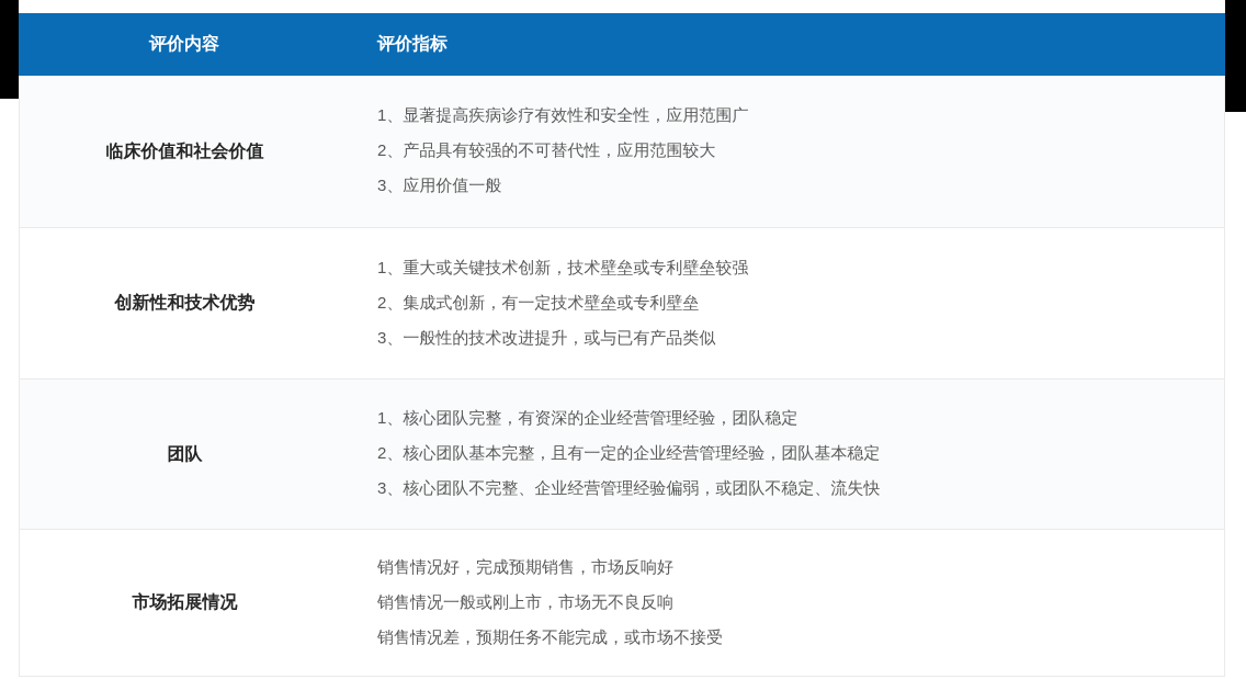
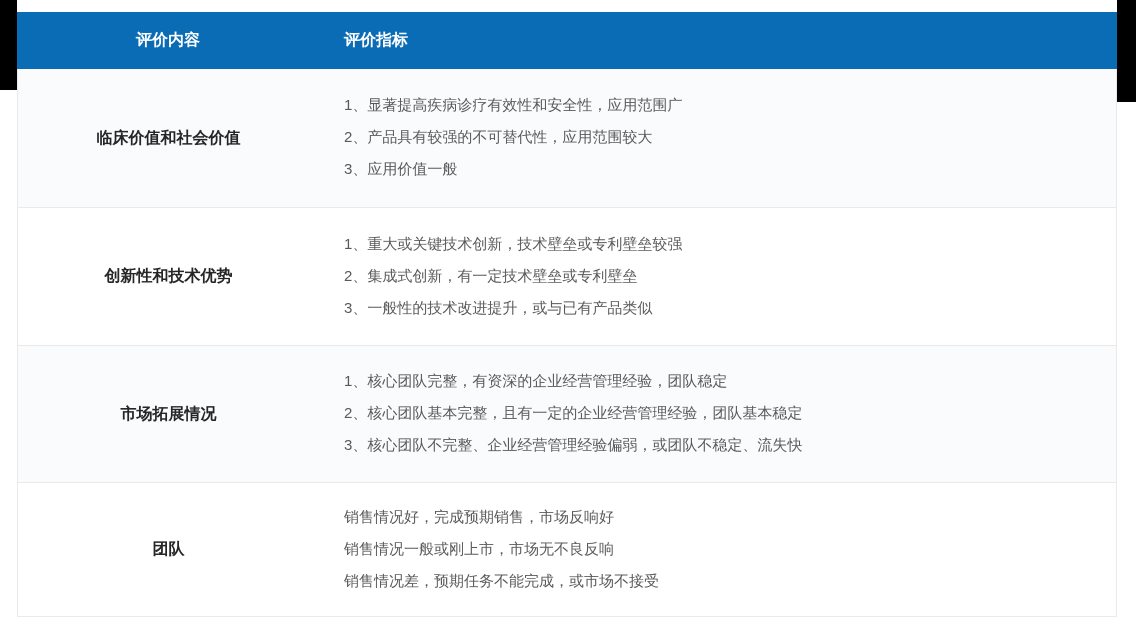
  评价内容
  评价指标
  临床价值和社会价值
  1、显著提高疾病诊疗有效性和安全性，应用范围广
  2、产品具有较强的不可替代性，应用范围较大
  3、应用价值一般
  创新性和技术优势
  1、重大或关键技术创新，技术壁垒或专利壁垒较强
  2、集成式创新，有一定技术壁垒或专利壁垒
  3、一般性的技术改进提升，或与已有产品类似
- 团队
+ 市场拓展情况
  1、核心团队完整，有资深的企业经营管理经验，团队稳定
  2、核心团队基本完整，且有一定的企业经营管理经验，团队基本稳定
  3、核心团队不完整、企业经营管理经验偏弱，或团队不稳定、流失快
- 市场拓展情况
+ 团队
  销售情况好，完成预期销售，市场反响好
  销售情况一般或刚上市，市场无不良反响
  销售情况差，预期任务不能完成，或市场不接受
